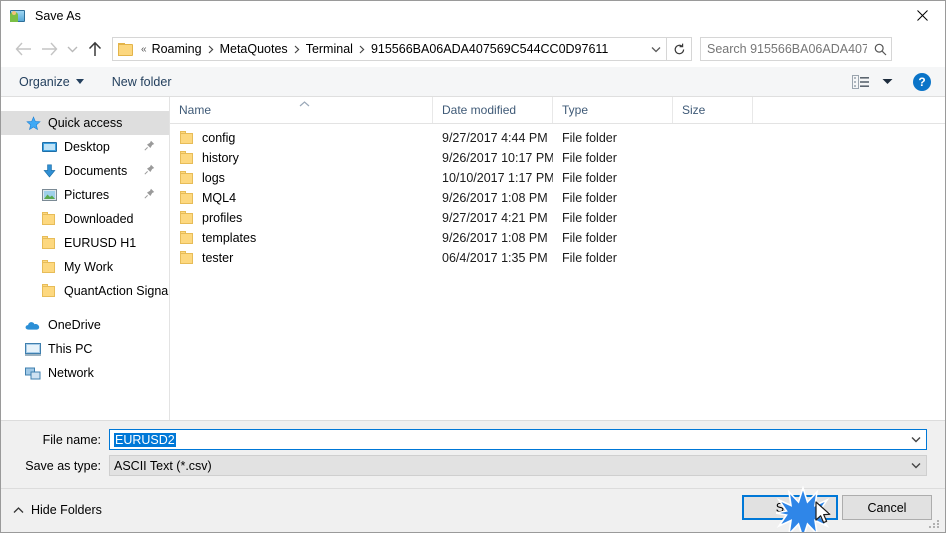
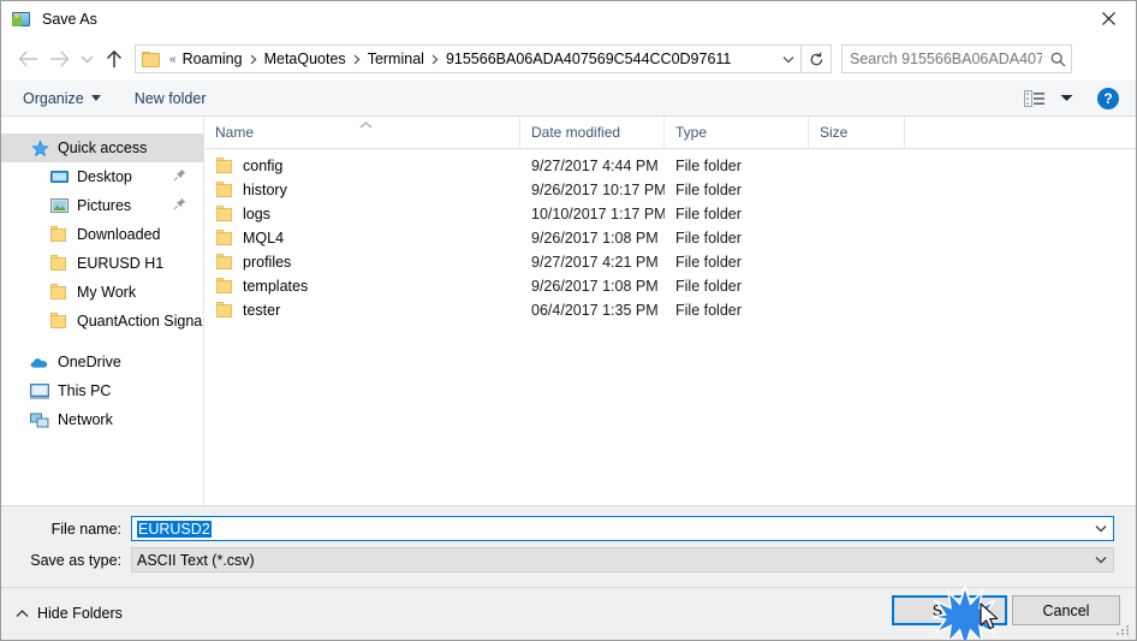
  Save As
  «
  Roaming
  MetaQuotes
  Terminal
  915566BA06ADA407569C544CC0D97611
  Search 915566BA06ADA407
  Organize
  New folder
  ?
  Quick access
  Desktop
- Documents
  Pictures
  Downloaded
  EURUSD H1
  My Work
  QuantAction Signa
  OneDrive
  This PC
  Network
  Name
  Date modified
  Type
  Size
  config
  9/27/2017 4:44 PM
  File folder
  history
  9/26/2017 10:17 PM
  File folder
  logs
  10/10/2017 1:17 PM
  File folder
  MQL4
  9/26/2017 1:08 PM
  File folder
  profiles
  9/27/2017 4:21 PM
  File folder
  templates
  9/26/2017 1:08 PM
  File folder
  tester
  06/4/2017 1:35 PM
  File folder
  File name:
  EURUSD2
  Save as type:
  ASCII Text (*.csv)
  Hide Folders
  Cancel
